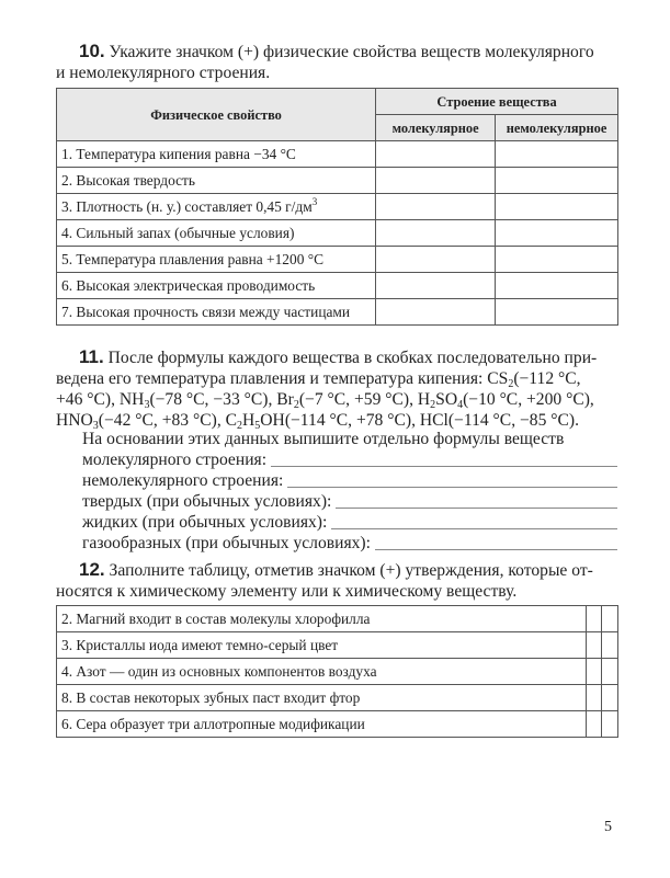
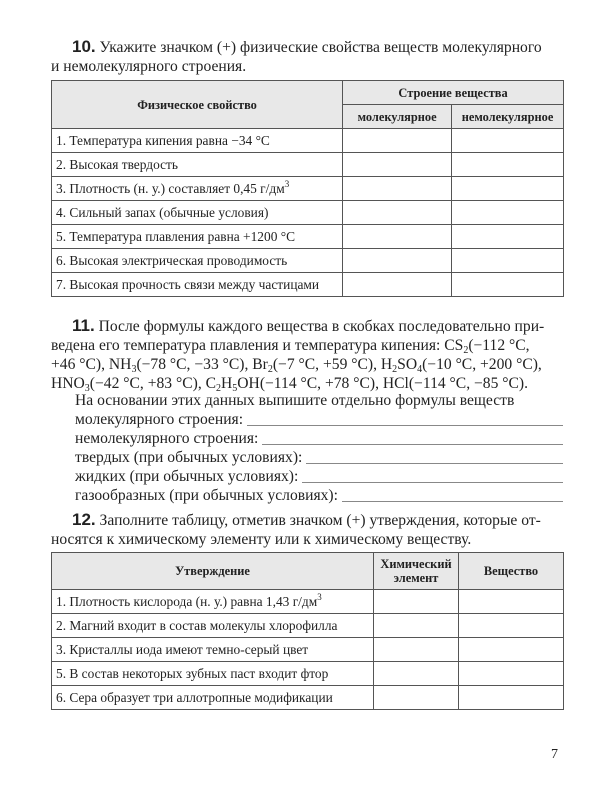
  10. Укажите значком (+) физические свойства веществ молекулярного
  и немолекулярного строения.
  Физическое свойство	Строение вещества
  молекулярное	немолекулярное
  1. Температура кипения равна −34 °C
  2. Высокая твердость
  3. Плотность (н. у.) составляет 0,45 г/дм3
  4. Сильный запах (обычные условия)
  5. Температура плавления равна +1200 °C
  6. Высокая электрическая проводимость
  7. Высокая прочность связи между частицами
  11. После формулы каждого вещества в скобках последовательно при-
  ведена его температура плавления и температура кипения: CS2(−112 °C,
  +46 °C), NH3(−78 °C, −33 °C), Br2(−7 °C, +59 °C), H2SO4(−10 °C, +200 °C),
  HNO3(−42 °C, +83 °C), C2H5OH(−114 °C, +78 °C), HCl(−114 °C, −85 °C).
  На основании этих данных выпишите отдельно формулы веществ
  молекулярного строения:
  немолекулярного строения:
  твердых (при обычных условиях):
  жидких (при обычных условиях):
  газообразных (при обычных условиях):
  12. Заполните таблицу, отметив значком (+) утверждения, которые от-
  носятся к химическому элементу или к химическому веществу.
+ Утверждение	Химический элемент	Вещество
+ 1. Плотность кислорода (н. у.) равна 1,43 г/дм3
  2. Магний входит в состав молекулы хлорофилла
  3. Кристаллы иода имеют темно-серый цвет
- 4. Азот — один из основных компонентов воздуха
- 8. В состав некоторых зубных паст входит фтор
+ 5. В состав некоторых зубных паст входит фтор
  6. Сера образует три аллотропные модификации
- 5
+ 7
